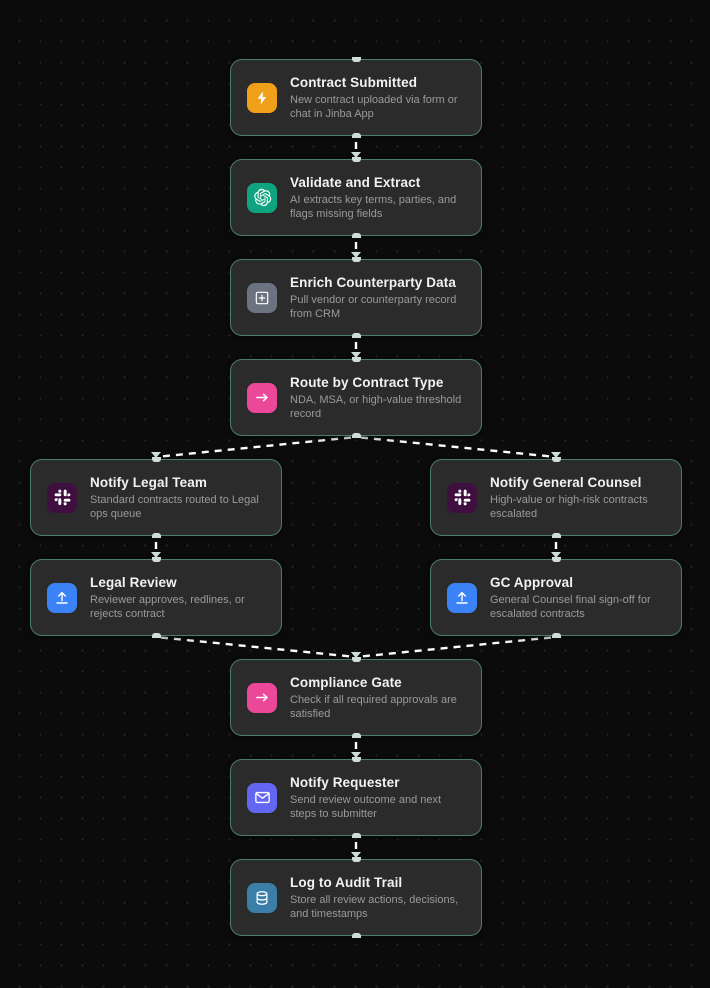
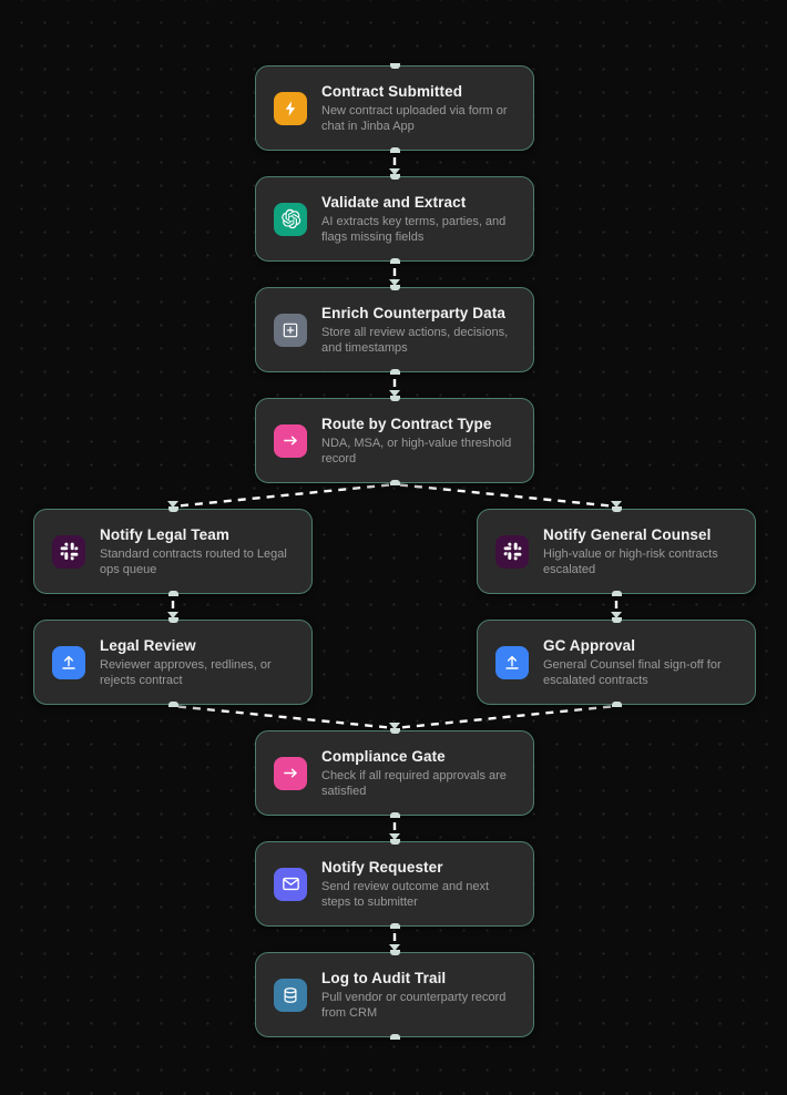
  Contract Submitted
  New contract uploaded via form or chat in Jinba App
  Validate and Extract
  AI extracts key terms, parties, and flags missing fields
  Enrich Counterparty Data
- Pull vendor or counterparty record from CRM
+ Store all review actions, decisions, and timestamps
  Route by Contract Type
  NDA, MSA, or high-value threshold record
  Notify Legal Team
  Standard contracts routed to Legal ops queue
  Notify General Counsel
  High-value or high-risk contracts escalated
  Legal Review
  Reviewer approves, redlines, or rejects contract
  GC Approval
  General Counsel final sign-off for escalated contracts
  Compliance Gate
  Check if all required approvals are satisfied
  Notify Requester
  Send review outcome and next steps to submitter
  Log to Audit Trail
- Store all review actions, decisions, and timestamps
+ Pull vendor or counterparty record from CRM
